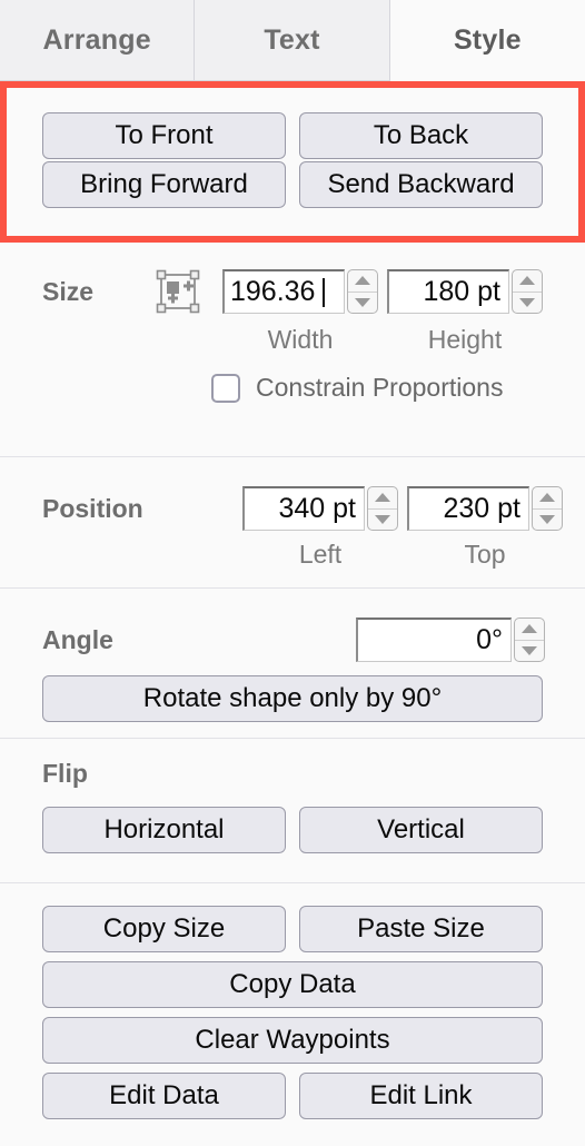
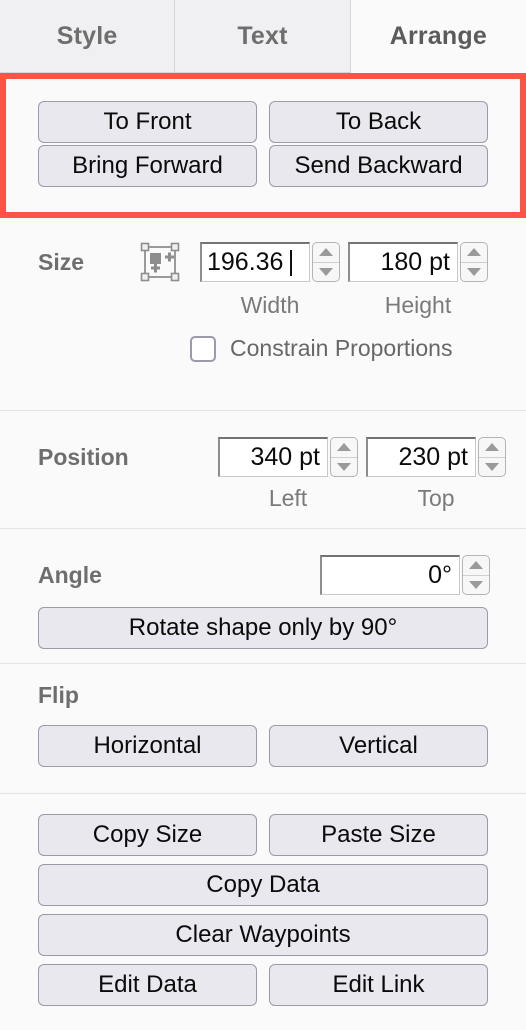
- Arrange
+ Style
  Text
- Style
+ Arrange
  To Front
  To Back
  Bring Forward
  Send Backward
  Size
  196.36
  180 pt
  Width
  Height
  Constrain Proportions
  Position
  340 pt
  230 pt
  Left
  Top
  Angle
  0°
  Rotate shape only by 90°
  Flip
  Horizontal
  Vertical
  Copy Size
  Paste Size
  Copy Data
  Clear Waypoints
  Edit Data
  Edit Link
